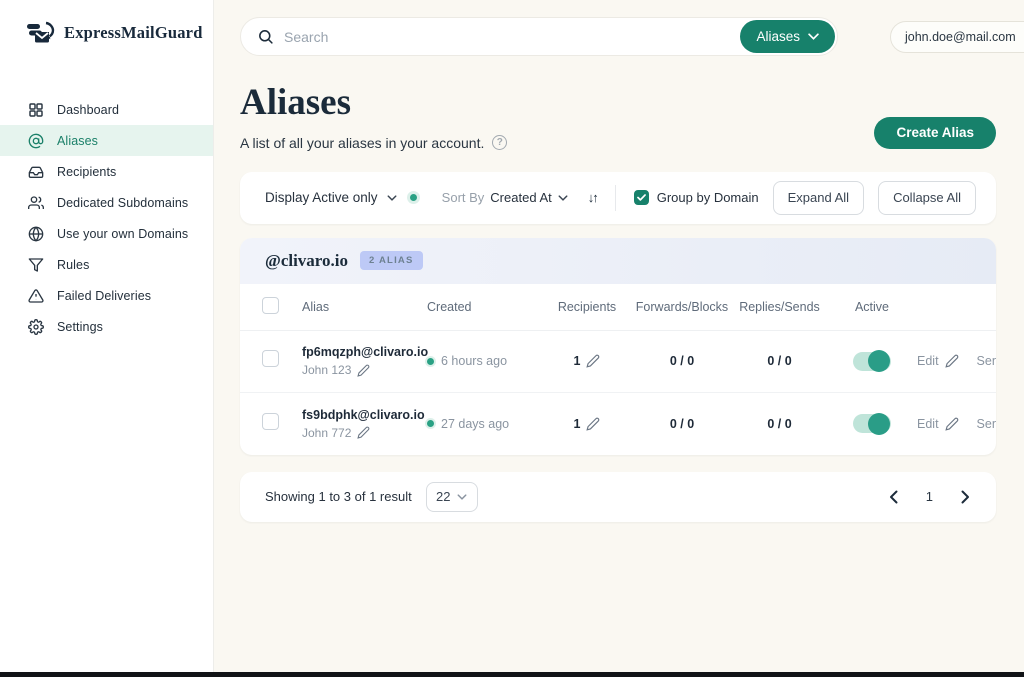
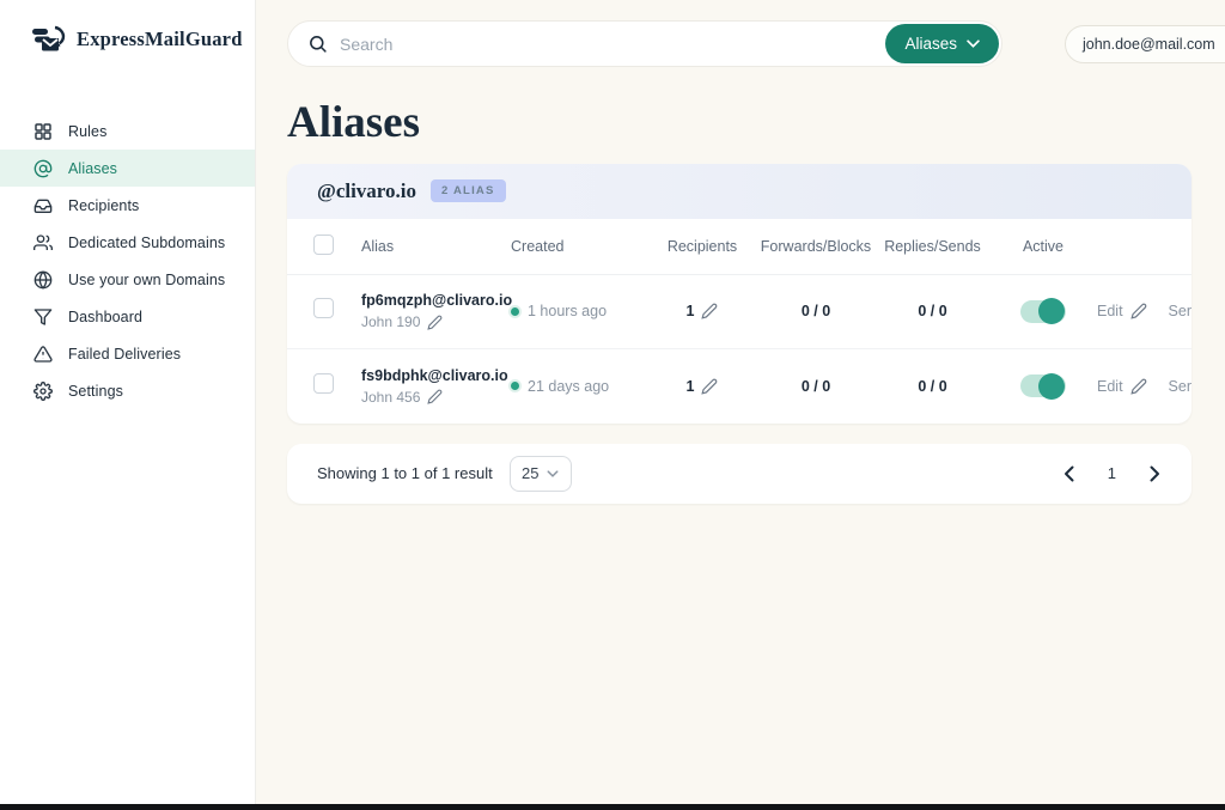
  ExpressMailGuard
- Dashboard
+ Rules
  Aliases
  Recipients
  Dedicated Subdomains
  Use your own Domains
- Rules
+ Dashboard
  Failed Deliveries
  Settings
  Search
  Aliases
  john.doe@mail.com
  Aliases
- A list of all your aliases in your account.
- ?
- Create Alias
- Display Active only
- Sort By
- Created At
- ↓↑
- Group by Domain
- Expand All
- Collapse All
  @clivaro.io
  2 ALIAS
  Alias
  Created
  Recipients
  Forwards/Blocks
  Replies/Sends
  Active
  fp6mqzph@clivaro.io
- John 123
+ John 190
- 6 hours ago
+ 1 hours ago
  1
  0 / 0
  0 / 0
  Edit
  Sen
  fs9bdphk@clivaro.io
- John 772
+ John 456
- 27 days ago
+ 21 days ago
  1
  0 / 0
  0 / 0
  Edit
  Sen
- Showing 1 to 3 of 1 result
+ Showing 1 to 1 of 1 result
- 22
+ 25
  1
